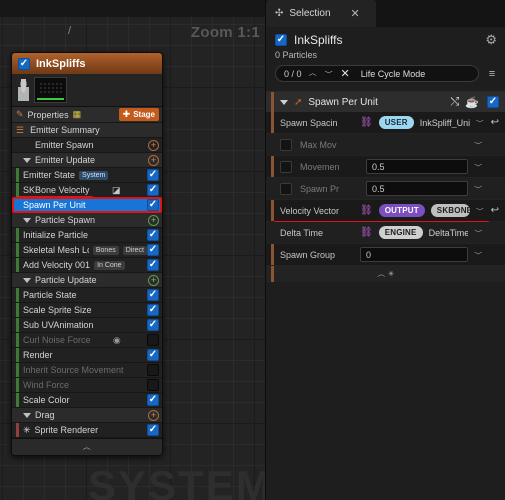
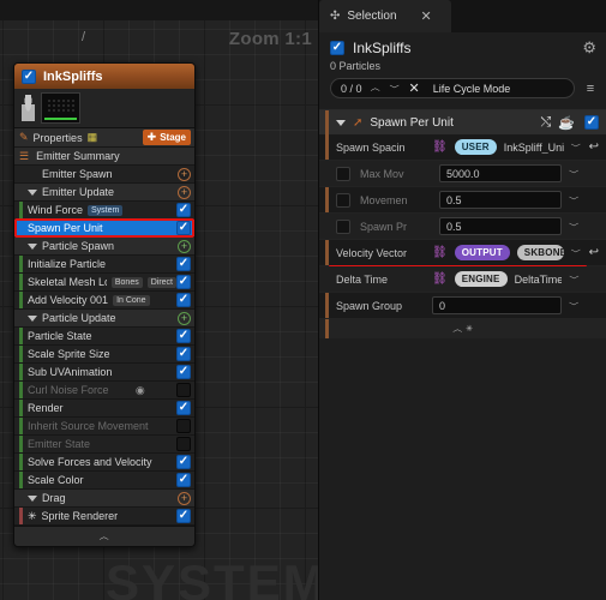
  /
  Zoom 1:1
  SYSTEM
  InkSpliffs
  ✎
  Properties
  ▦
  ✚
  Stage
  ☰
  Emitter Summary
  Emitter Spawn
  +
  Emitter Update
  +
- Emitter State
+ Wind Force
- SKBone Velocity
- ◪
  Spawn Per Unit
  Particle Spawn
  +
  Initialize Particle
  Add Velocity 001
  Particle Update
  +
  Particle State
  Scale Sprite Size
  Sub UVAnimation
  Curl Noise Force
  ◉
  Render
  Inherit Source Movement
- Wind Force
+ Emitter State
+ Solve Forces and Velocity
  Scale Color
  Drag
  +
  ✳
  Sprite Renderer
  ︿
  ✣
  Selection
  ✕
  InkSpliffs
  ⚙
  0 Particles
  0 / 0
  ︿
  ﹀
  ✕
  Life Cycle Mode
  ≡
  ➚
  Spawn Per Unit
  ⤭
  ☕
  Spawn Spacin
  ⛓
  USER
  ﹀
  ↩
  Max Mov
+ 5000.0
  ﹀
  Movemen
  0.5
  ﹀
  Spawn Pr
  0.5
  ﹀
  Velocity Vector
  ⛓
  OUTPUT
  ﹀
  ↩
  Delta Time
  ⛓
  ENGINE
  DeltaTime
  ﹀
  Spawn Group
  0
  ﹀
  ︿
